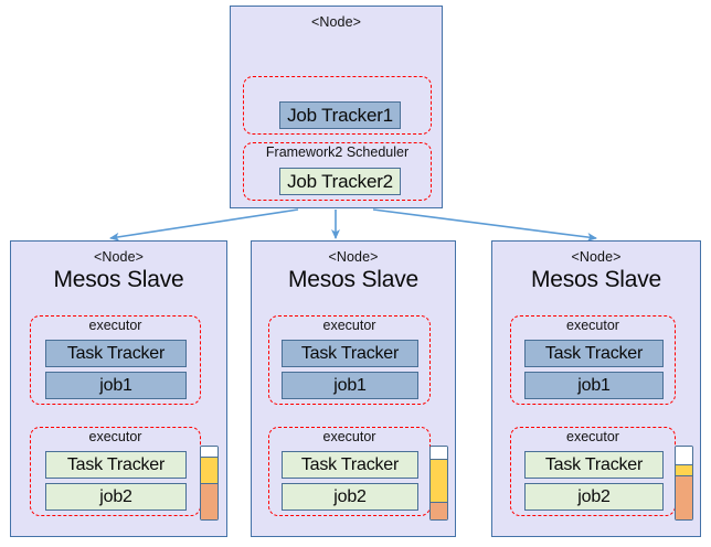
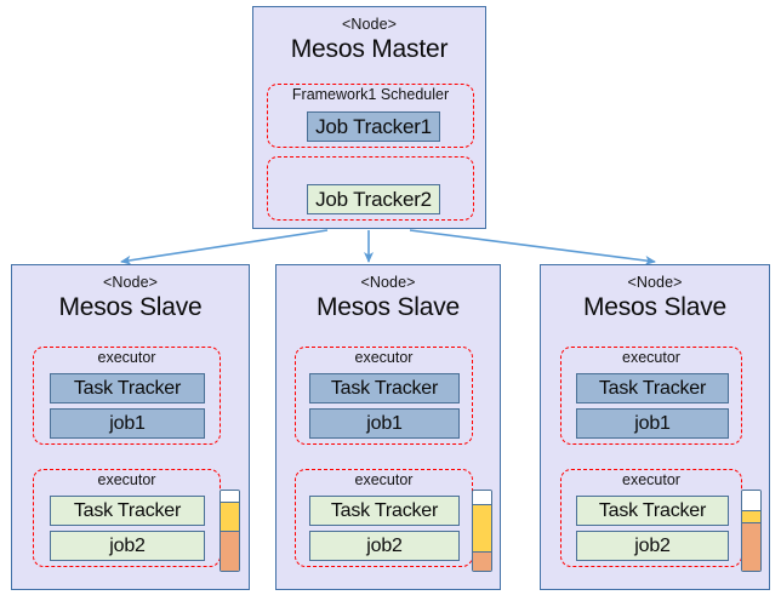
  <Node>
+ Mesos Master
+ Framework1 Scheduler
  Job Tracker1
- Framework2 Scheduler
  Job Tracker2
  <Node>
  Mesos Slave
  executor
  Task Tracker
  job1
  executor
  Task Tracker
  job2
  <Node>
  Mesos Slave
  executor
  Task Tracker
  job1
  executor
  Task Tracker
  job2
  <Node>
  Mesos Slave
  executor
  Task Tracker
  job1
  executor
  Task Tracker
  job2
